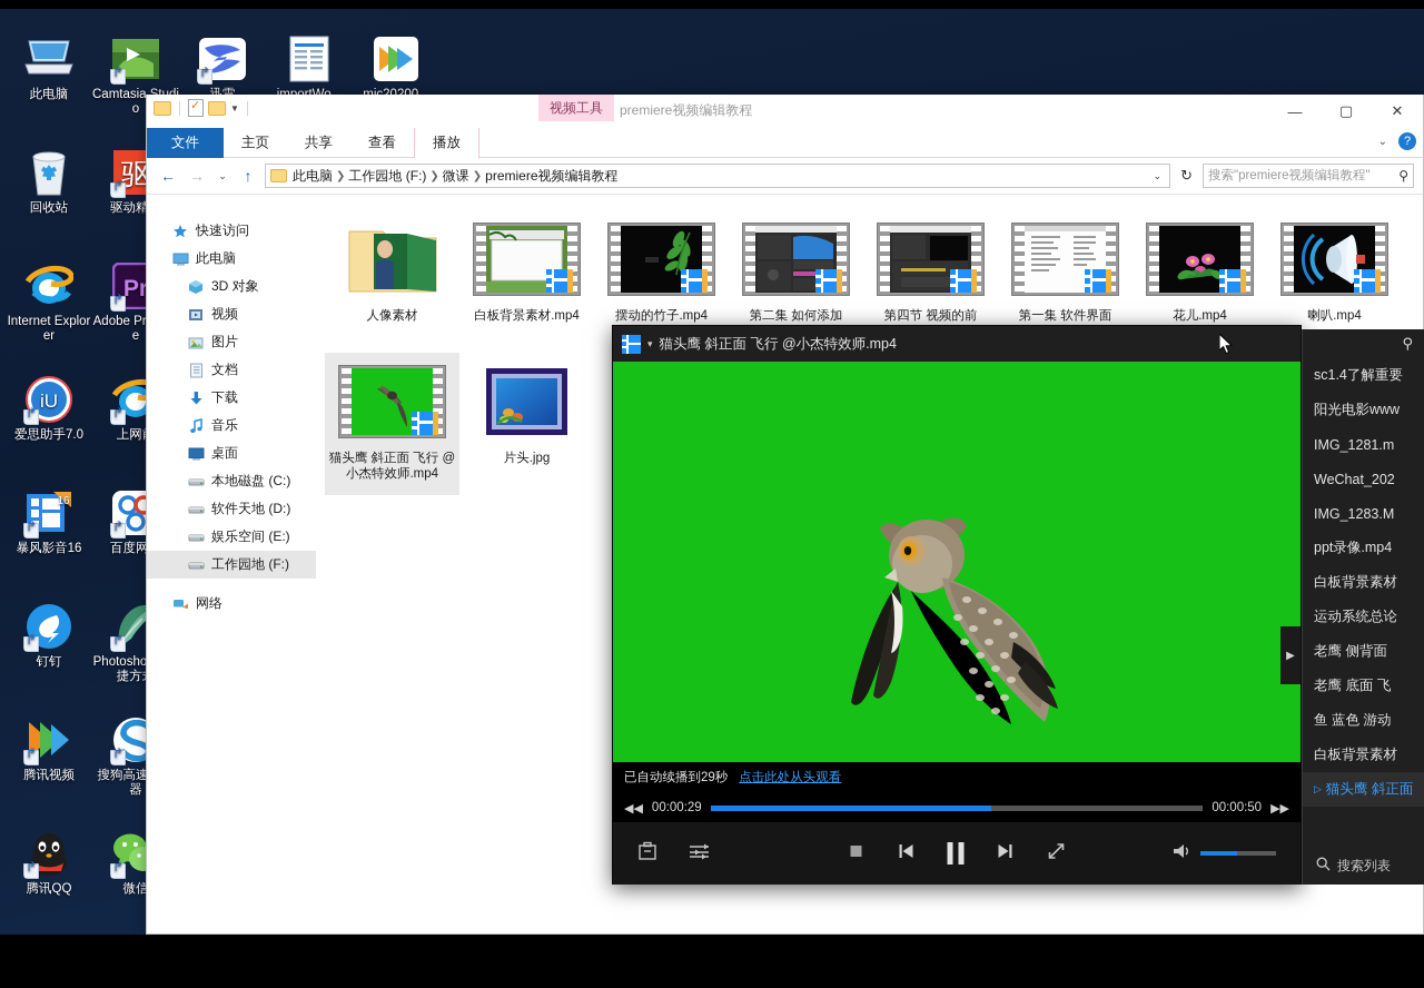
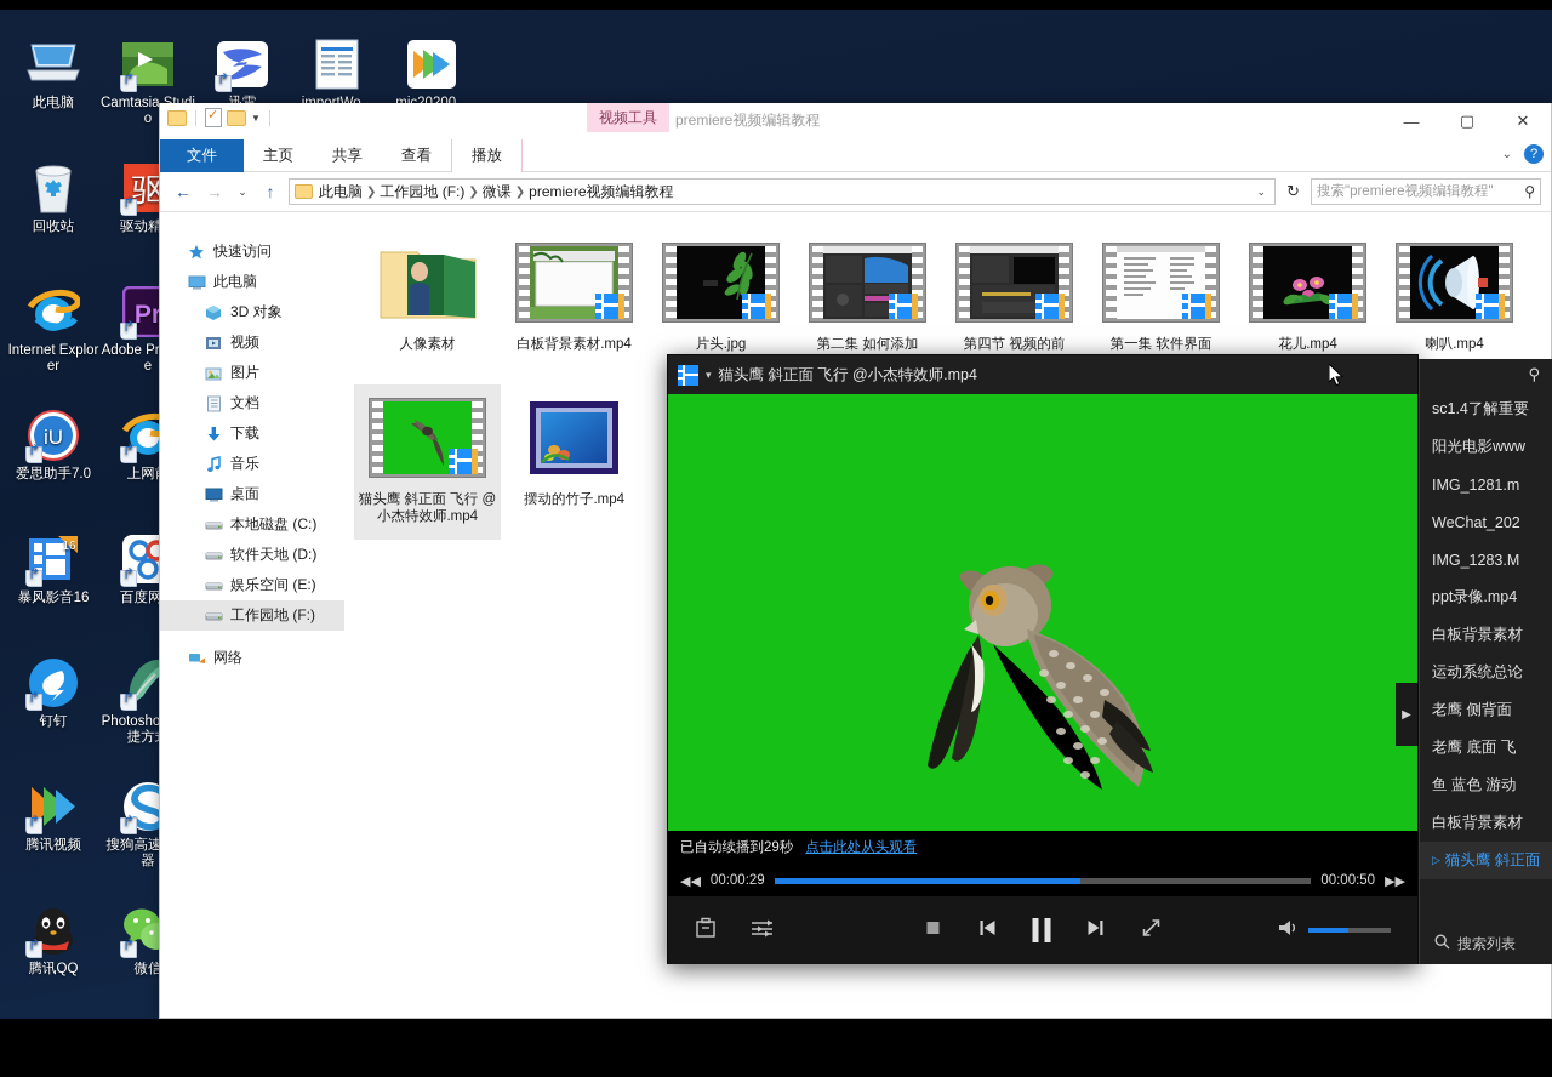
  此电脑
  回收站
  Internet Explorer
  iU
  爱思助手7.0
  16
  暴风影音16
  钉钉
  腾讯视频
  腾讯QQ
  驱
  驱动精
  Pr
  百度网
  Photosho捷方
  搜狗高速器
  微信
  ▼
  视频工具
  premiere视频编辑教程
  —
  ▢
  ✕
  文件
  主页
  共享
  查看
  播放
  ⌄
  ?
  ←
  →
  ⌄
  ↑
  此电脑
  ❯
  工作园地 (F:)
  ❯
  微课
  ❯
  premiere视频编辑教程
  ⌄
  ↻
  搜索"premiere视频编辑教程"
  ⚲
  快速访问
  此电脑
  3D 对象
  视频
  图片
  文档
  下载
  音乐
  桌面
  本地磁盘 (C:)
  软件天地 (D:)
  娱乐空间 (E:)
  工作园地 (F:)
  网络
  人像素材
  白板背景素材.mp4
- 摆动的竹子.mp4
+ 片头.jpg
  第二集 如何添加
  第四节 视频的前
  第一集 软件界面
  花儿.mp4
  喇叭.mp4
  猫头鹰 斜正面 飞行 @小杰特效师.mp4
- 片头.jpg
+ 摆动的竹子.mp4
  ▾
  猫头鹰 斜正面 飞行 @小杰特效师.mp4
  ▶
  已自动续播到29秒
  点击此处从头观看
  ◀◀
  00:00:29
  00:00:50
  ▶▶
  ⚲
  sc1.4了解重要
  阳光电影www
  IMG_1281.m
  WeChat_202
  IMG_1283.M
  ppt录像.mp4
  白板背景素材
  运动系统总论
  老鹰 侧背面
  老鹰 底面 飞
  鱼 蓝色 游动
  白板背景素材
  ▷
  猫头鹰 斜正面
  搜索列表
